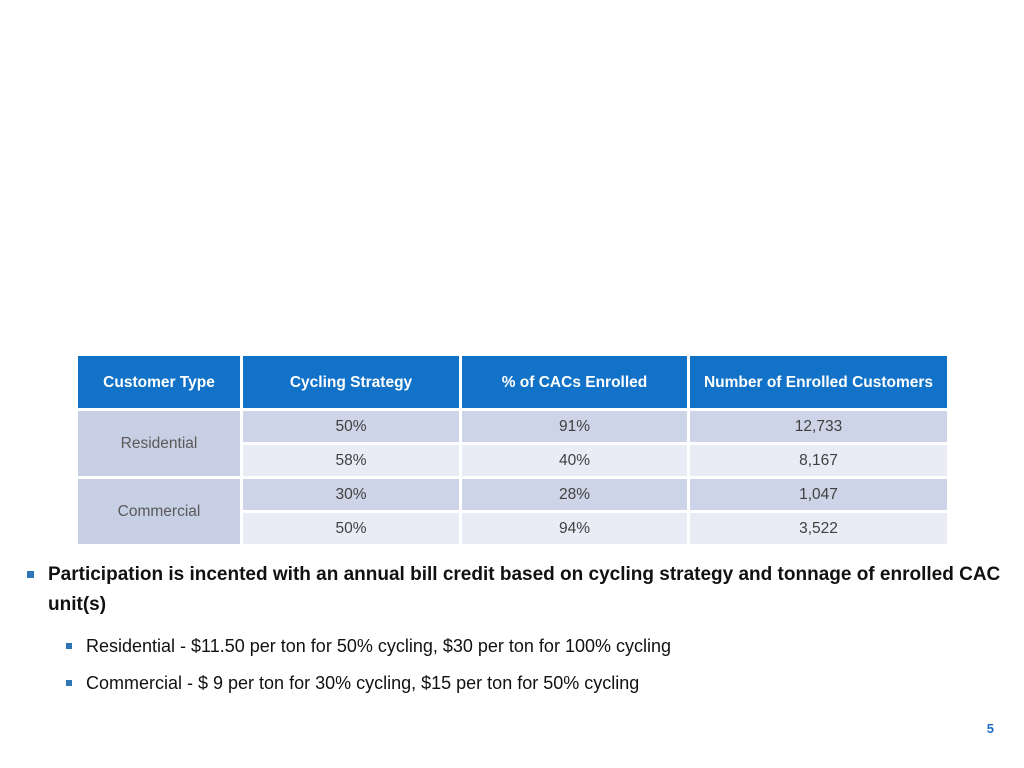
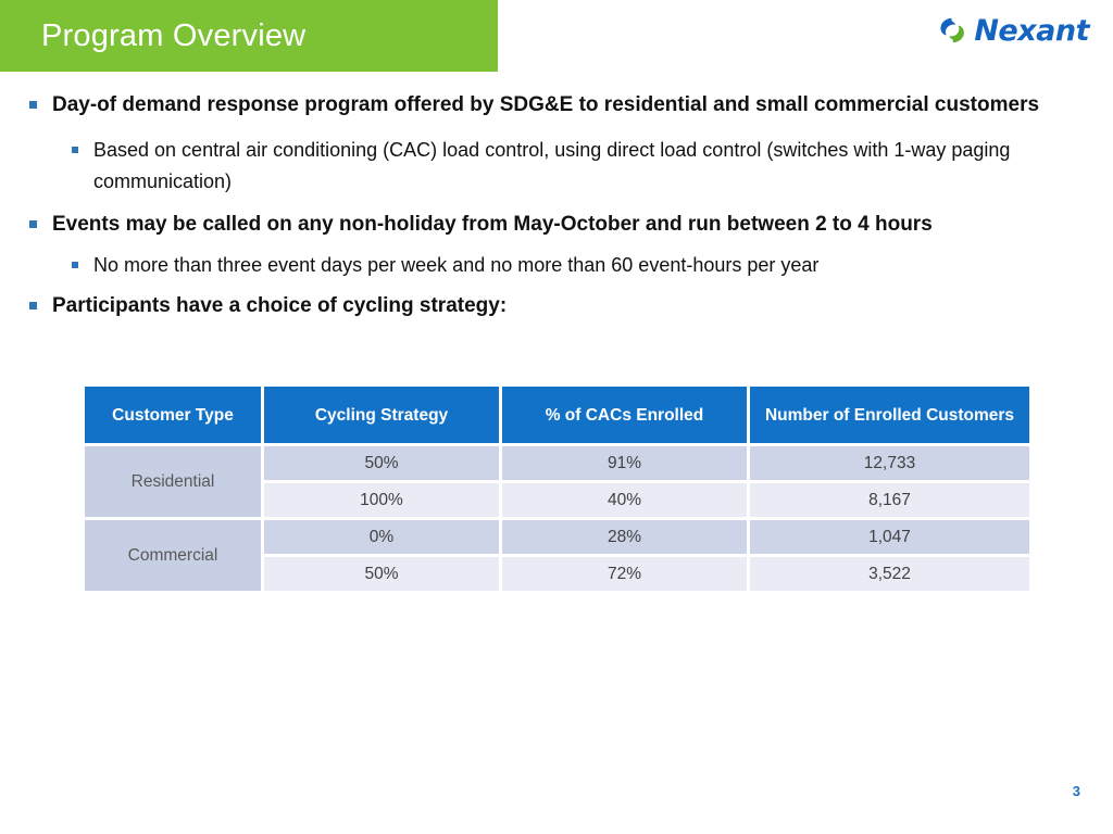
+ Program Overview
+ Nexant
+ Day-of demand response program offered by SDG&E to residential and small commercial customers
+ Based on central air conditioning (CAC) load control, using direct load control (switches with 1-way paging communication)
+ Events may be called on any non-holiday from May-October and run between 2 to 4 hours
+ No more than three event days per week and no more than 60 event-hours per year
+ Participants have a choice of cycling strategy:
  Customer Type	Cycling Strategy	% of CACs Enrolled	Number of Enrolled Customers
  Residential	50%	91%	12,733
- 58%	40%	8,167
+ 100%	40%	8,167
- Commercial	30%	28%	1,047
+ Commercial	0%	28%	1,047
- 50%	94%	3,522
+ 50%	72%	3,522
- Participation is incented with an annual bill credit based on cycling strategy and tonnage of enrolled CAC unit(s)
- Residential - $11.50 per ton for 50% cycling, $30 per ton for 100% cycling
- Commercial - $ 9 per ton for 30% cycling, $15 per ton for 50% cycling
- 5
+ 3
